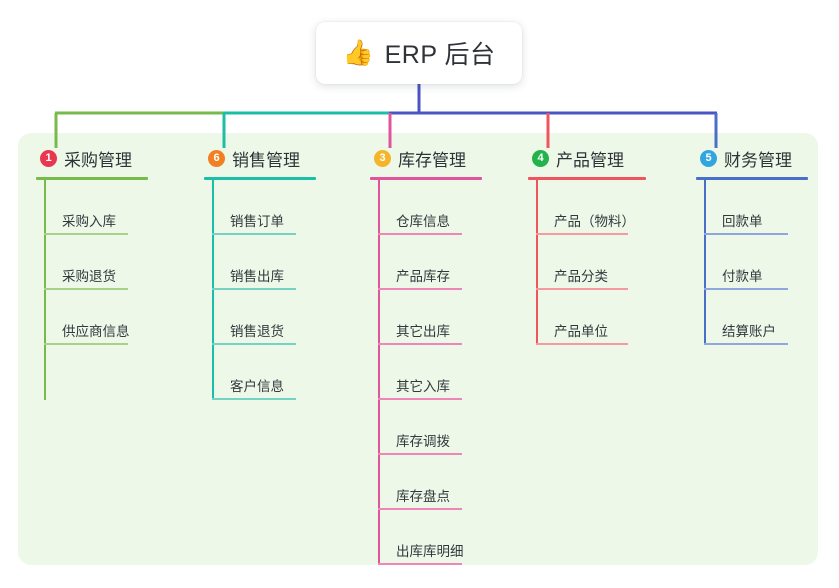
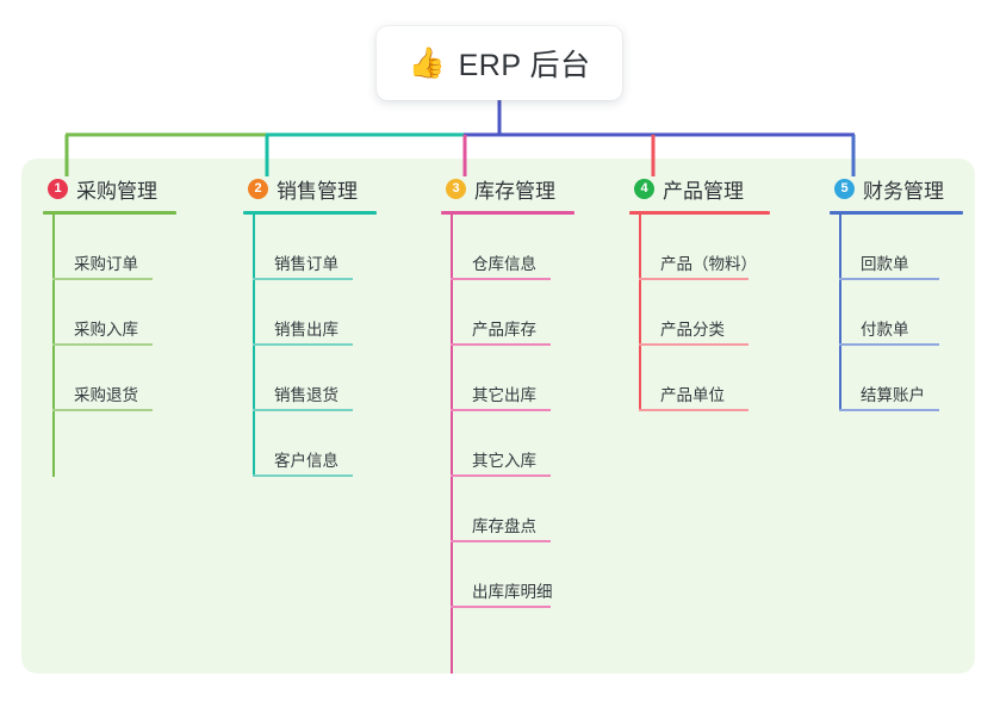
  👍
  ERP 后台
  1
  采购管理
+ 采购订单
  采购入库
  采购退货
- 供应商信息
- 6
+ 2
  销售管理
  销售订单
  销售出库
  销售退货
  客户信息
  3
  库存管理
  仓库信息
  产品库存
  其它出库
  其它入库
- 库存调拨
  库存盘点
  出库库明细
  4
  产品管理
  产品（物料）
  产品分类
  产品单位
  5
  财务管理
  回款单
  付款单
  结算账户
